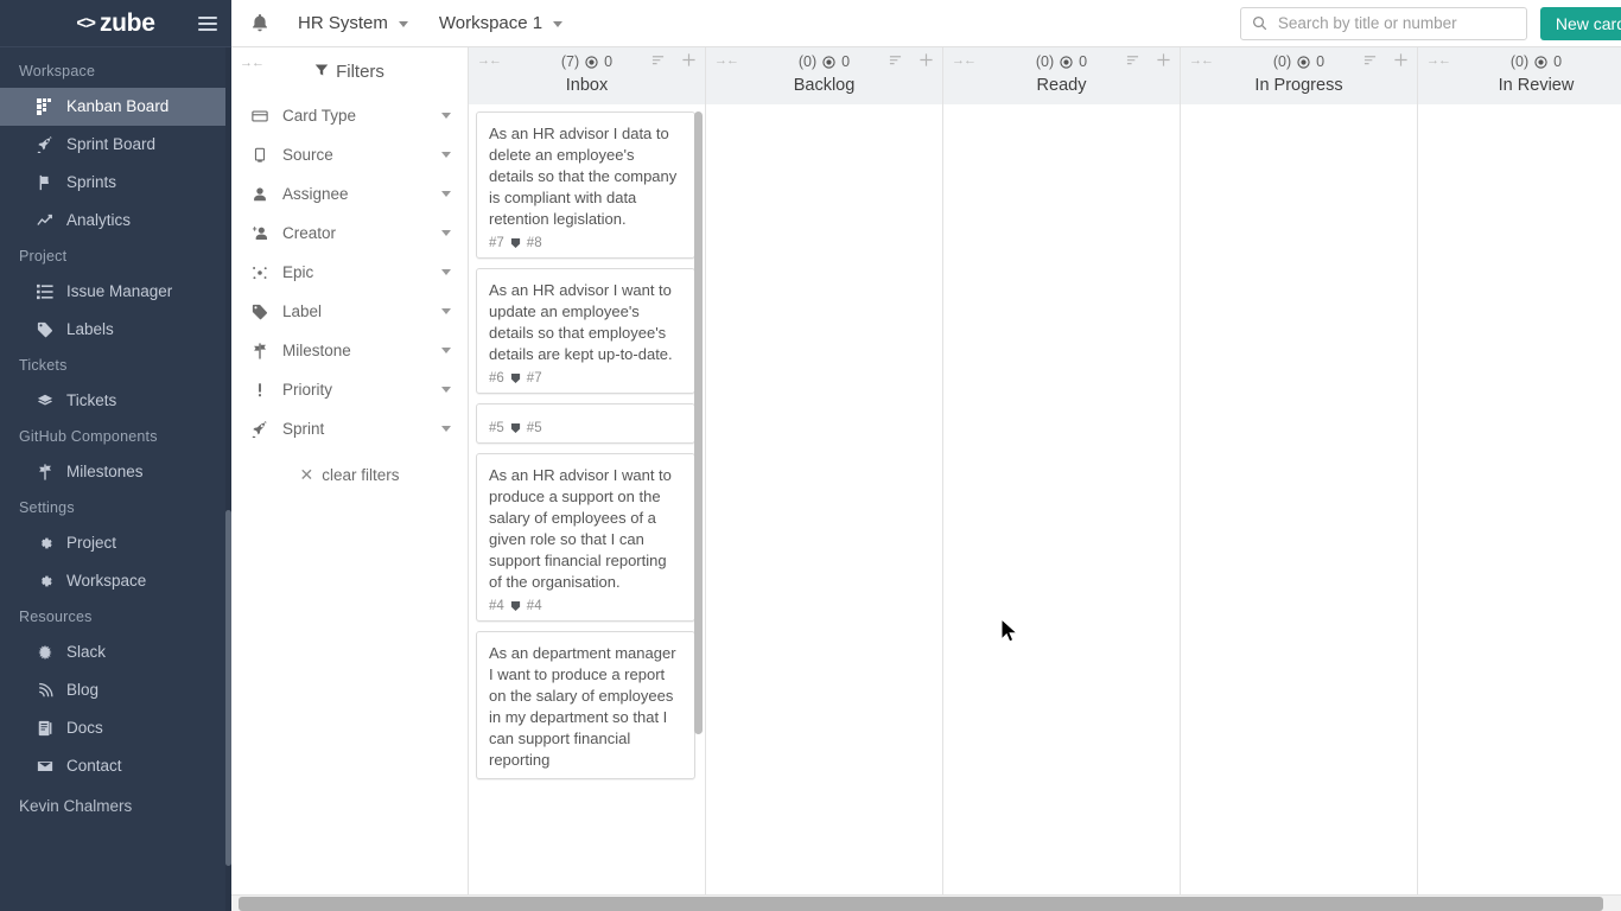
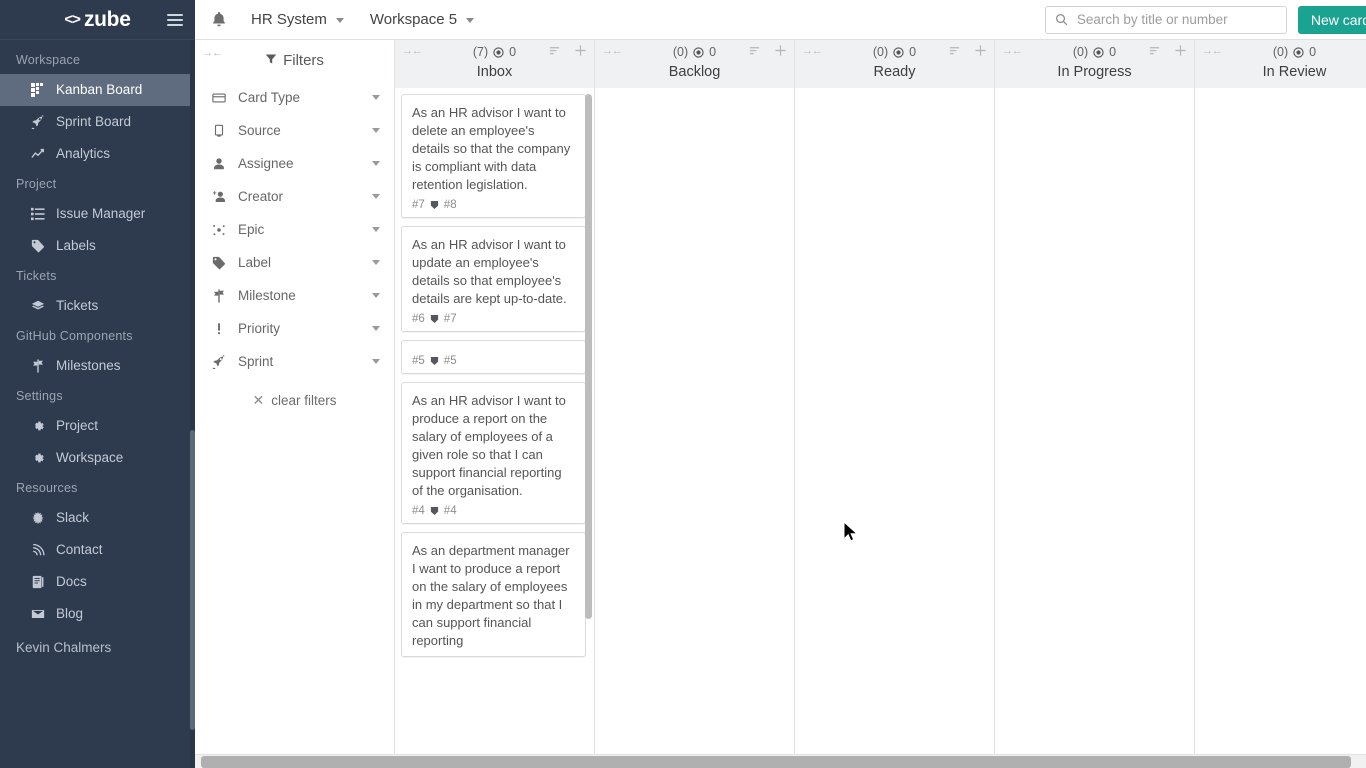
  <>
  zube
  Workspace
  Kanban Board
  Sprint Board
- Sprints
  Analytics
  Project
  Issue Manager
  Labels
  Tickets
  Tickets
  GitHub Components
  Milestones
  Settings
  Project
  Workspace
  Resources
  Slack
- Blog
+ Contact
  Docs
- Contact
+ Blog
  Kevin Chalmers
  HR System
- Workspace 1
+ Workspace 5
  Search by title or number
  New car
  →←
  Filters
  Card Type
  Source
  Assignee
  Creator
  Epic
  Label
  Milestone
  Priority
  Sprint
  ✕
  clear filters
  →←
  (7)
  0
  Inbox
- As an HR advisor I data to delete an employee's details so that the company is compliant with data retention legislation.
+ As an HR advisor I want to delete an employee's details so that the company is compliant with data retention legislation.
  #7
  #8
  As an HR advisor I want to update an employee's details so that employee's details are kept up-to-date.
  #6
  #7
  #5
  #5
- As an HR advisor I want to produce a support on the salary of employees of a given role so that I can support financial reporting of the organisation.
+ As an HR advisor I want to produce a report on the salary of employees of a given role so that I can support financial reporting of the organisation.
  #4
  #4
  As an department manager I want to produce a report on the salary of employees in my department so that I can support financial reporting
  →←
  (0)
  0
  Backlog
  →←
  (0)
  0
  Ready
  →←
  (0)
  0
  In Progress
  →←
  (0)
  0
  In Review
